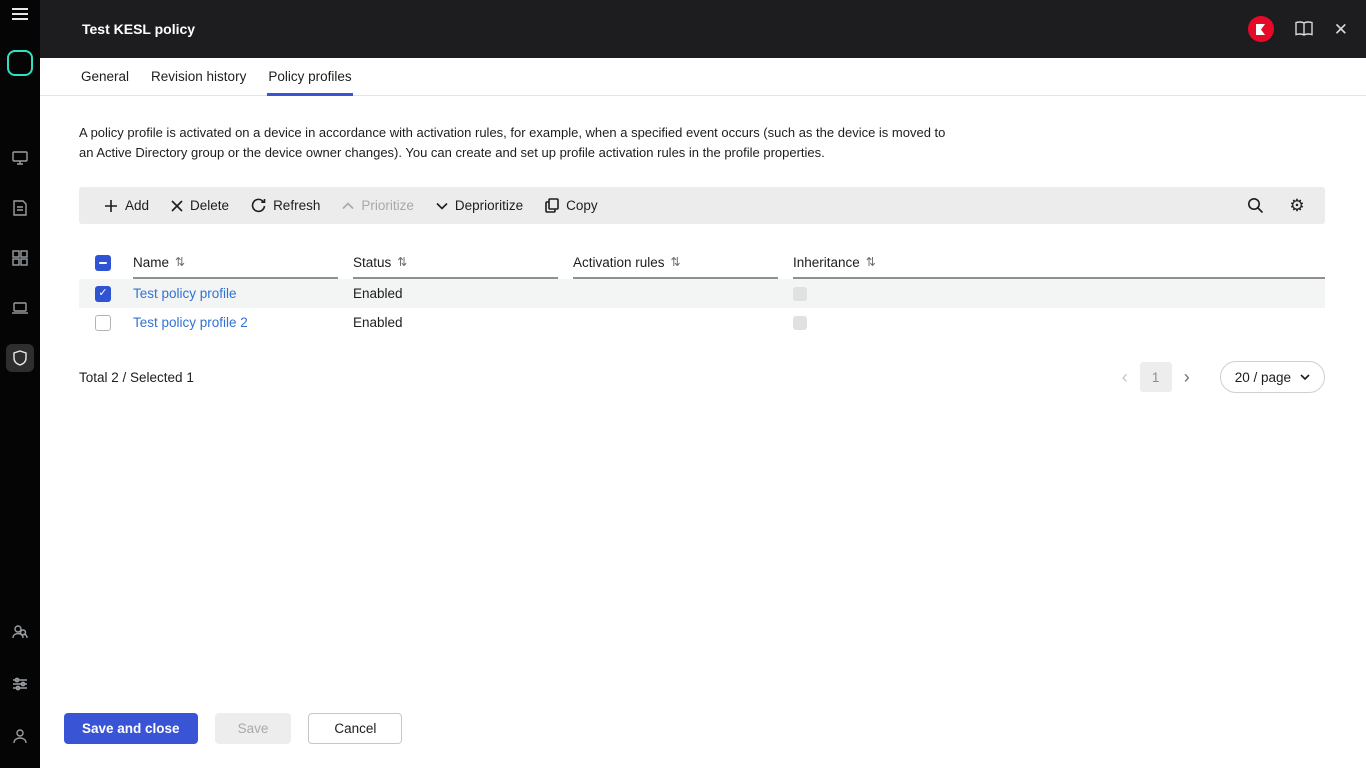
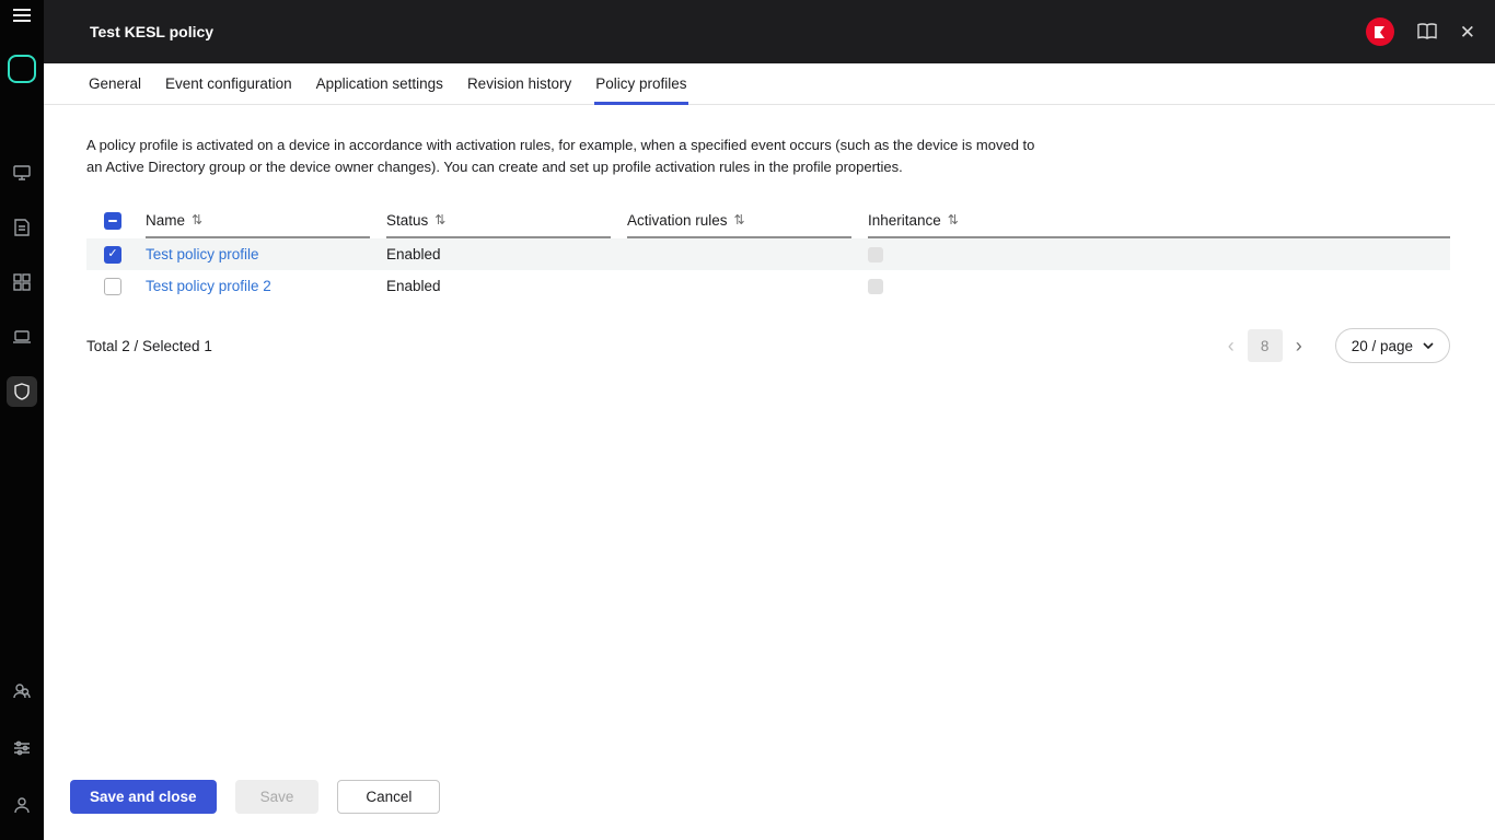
  Test KESL policy
  ✕
  General
+ Event configuration
+ Application settings
  Revision history
  Policy profiles
  A policy profile is activated on a device in accordance with activation rules, for example, when a specified event occurs (such as the device is moved to an Active Directory group or the device owner changes). You can create and set up profile activation rules in the profile properties.
- Add
- Delete
- Refresh
- Prioritize
- Deprioritize
- Copy
- ⚙
  Name
  ⇅
  Status
  ⇅
  Activation rules
  ⇅
  Inheritance
  ⇅
  ✓
  Test policy profile
  Enabled
  Test policy profile 2
  Enabled
  Total 2 / Selected 1
  ‹
- 1
+ 8
  ›
  20 / page
  Save and close
  Save
  Cancel
